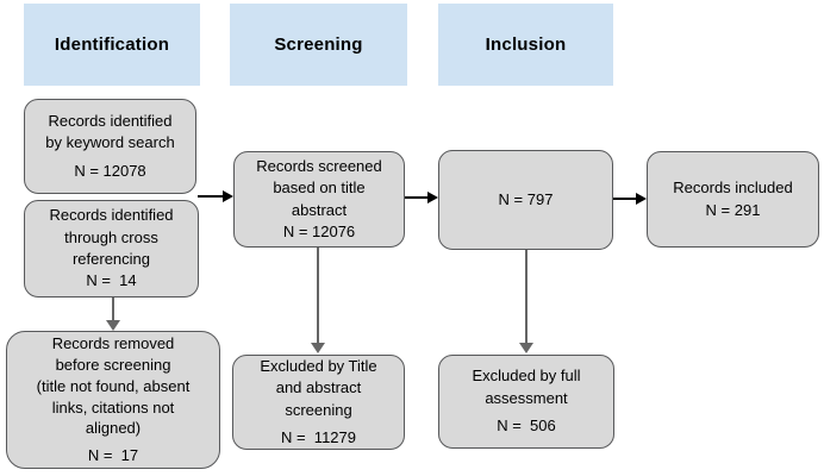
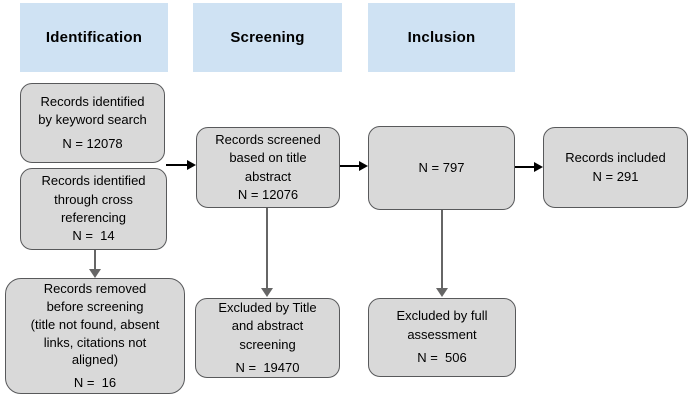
  Identification
  Screening
  Inclusion
  Records identified
  by keyword search
  N = 12078
  Records identified
  through cross
  referencing
  N = 14
  Records removed
  before screening
  (title not found, absent
  links, citations not
  aligned)
- N = 17
+ N = 16
  Records screened
  based on title
  abstract
  N = 12076
  Excluded by Title
  and abstract
  screening
- N = 11279
+ N = 19470
  N = 797
  Excluded by full
  assessment
  N = 506
  Records included
  N = 291
